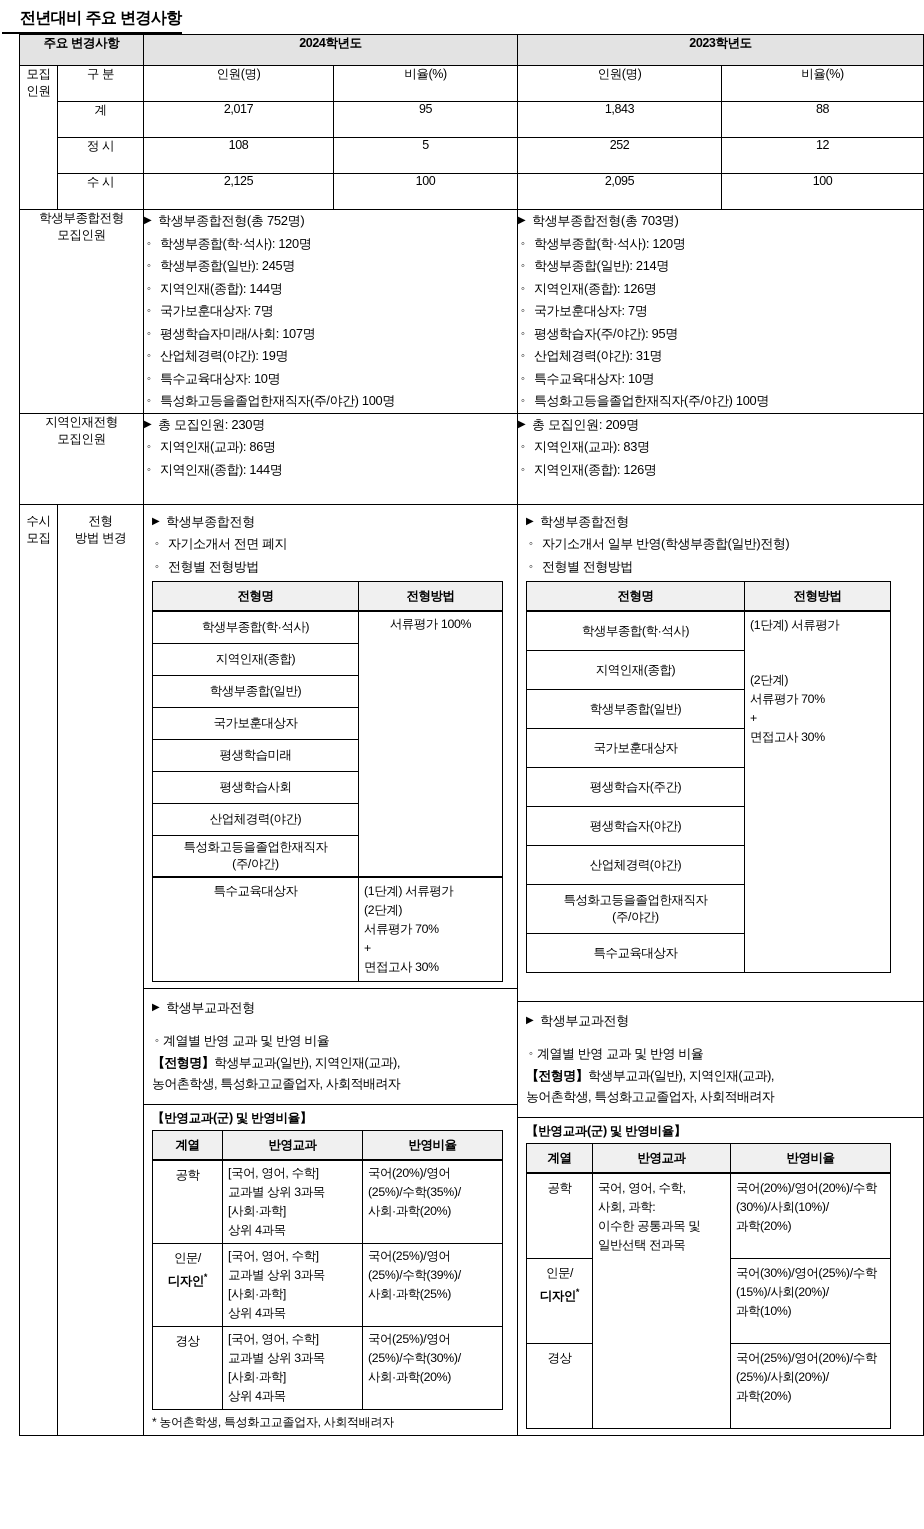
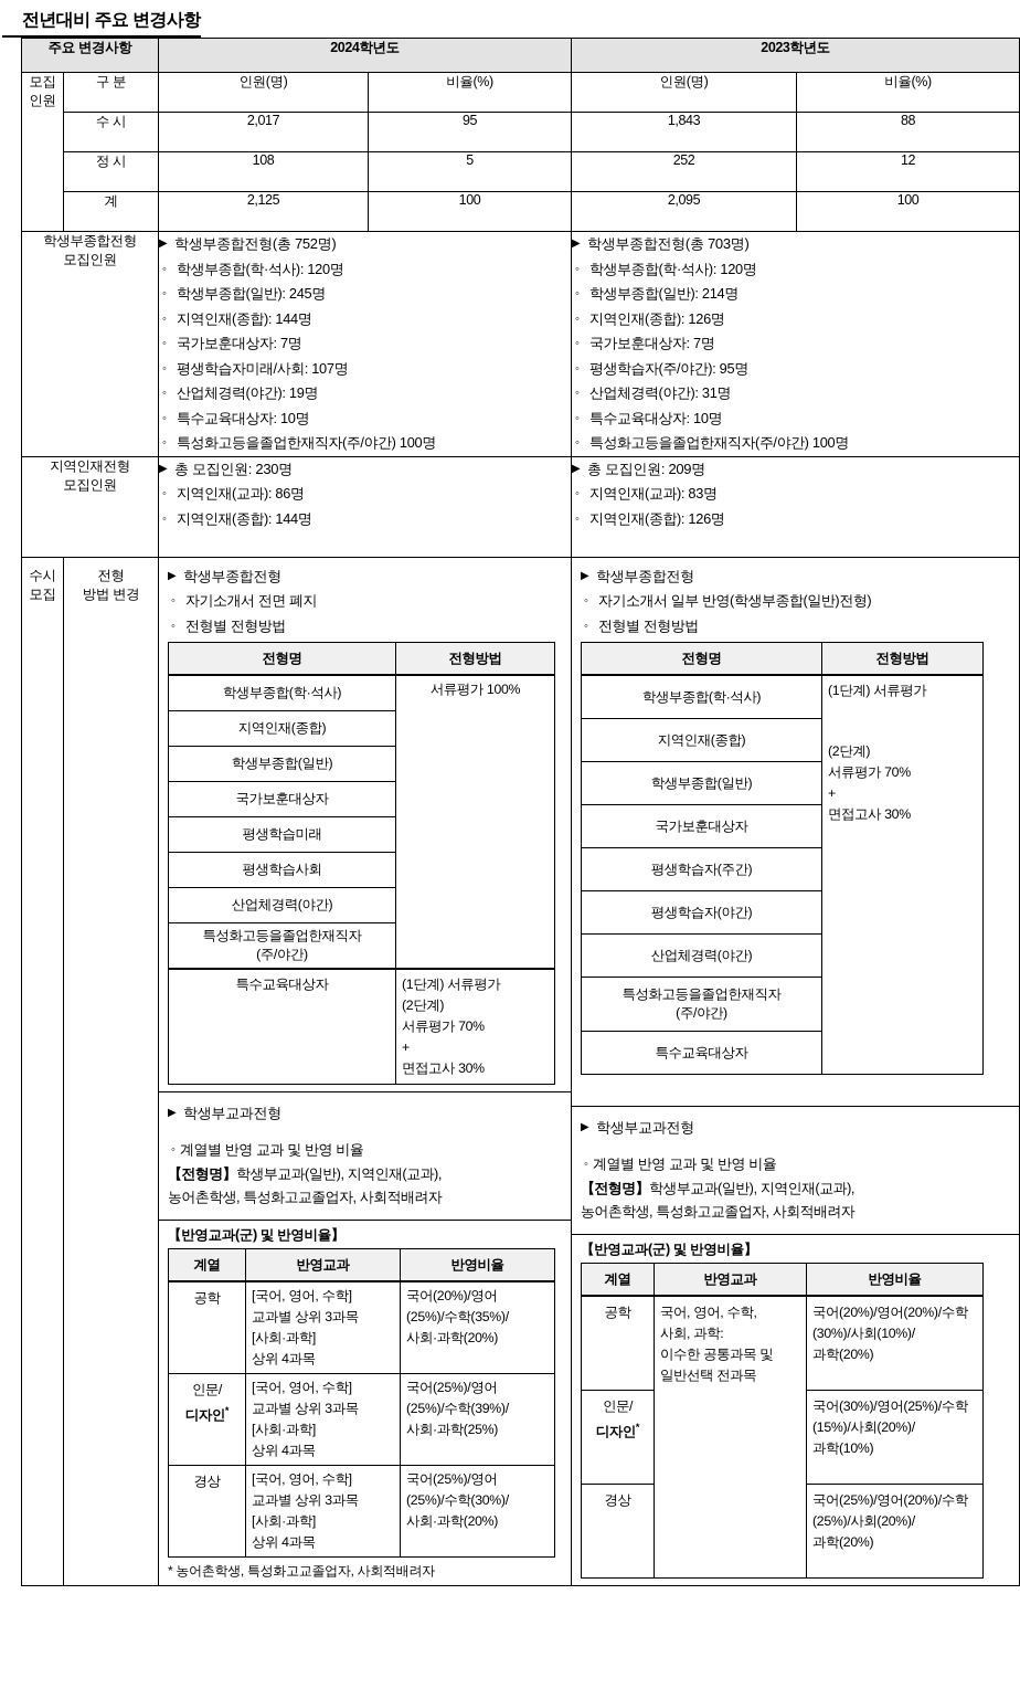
  전년대비 주요 변경사항
  주요 변경사항	2024학년도	2023학년도
  모집 인원	구 분	인원(명)	비율(%)	인원(명)	비율(%)
- 계	2,017	95	1,843	88
+ 수 시	2,017	95	1,843	88
  정 시	108	5	252	12
- 수 시	2,125	100	2,095	100
+ 계	2,125	100	2,095	100
  학생부종합전형 모집인원	학생부종합전형(총 752명) 학생부종합(학·석사): 120명 학생부종합(일반): 245명 지역인재(종합): 144명 국가보훈대상자: 7명 평생학습자미래/사회: 107명 산업체경력(야간): 19명 특수교육대상자: 10명 특성화고등을졸업한재직자(주/야간) 100명	학생부종합전형(총 703명) 학생부종합(학·석사): 120명 학생부종합(일반): 214명 지역인재(종합): 126명 국가보훈대상자: 7명 평생학습자(주/야간): 95명 산업체경력(야간): 31명 특수교육대상자: 10명 특성화고등을졸업한재직자(주/야간) 100명
  지역인재전형 모집인원	총 모집인원: 230명 지역인재(교과): 86명 지역인재(종합): 144명	총 모집인원: 209명 지역인재(교과): 83명 지역인재(종합): 126명
  수시 모집	전형 방법 변경	학생부종합전형 자기소개서 전면 폐지 전형별 전형방법
  전형명	전형방법
  학생부종합(학·석사)	서류평가 100%
  지역인재(종합)
  학생부종합(일반)
  국가보훈대상자
  평생학습미래
  평생학습사회
  산업체경력(야간)
  특성화고등을졸업한재직자 (주/야간)
  특수교육대상자	(1단계) 서류평가 (2단계) 서류평가 70% + 면접고사 30%
  		학생부교과전형 계열별 반영 교과 및 반영 비율 【전형명】학생부교과(일반), 지역인재(교과), 농어촌학생, 특성화고교졸업자, 사회적배려자 【반영교과(군) 및 반영비율】
  계열	반영교과	반영비율
  공학	[국어, 영어, 수학] 교과별 상위 3과목 [사회·과학] 상위 4과목	국어(20%)/영어 (25%)/수학(35%)/ 사회·과학(20%)
  인문/ 디자인*	[국어, 영어, 수학] 교과별 상위 3과목 [사회·과학] 상위 4과목	국어(25%)/영어 (25%)/수학(39%)/ 사회·과학(25%)
  경상	[국어, 영어, 수학] 교과별 상위 3과목 [사회·과학] 상위 4과목	국어(25%)/영어 (25%)/수학(30%)/ 사회·과학(20%)
  		* 농어촌학생, 특성화고교졸업자, 사회적배려자	학생부종합전형 자기소개서 일부 반영(학생부종합(일반)전형) 전형별 전형방법
  전형명	전형방법
  학생부종합(학·석사)	(1단계) 서류평가 (2단계) 서류평가 70% + 면접고사 30%
  지역인재(종합)
  학생부종합(일반)
  국가보훈대상자
  평생학습자(주간)
  평생학습자(야간)
  산업체경력(야간)
  특성화고등을졸업한재직자 (주/야간)
  특수교육대상자
  			학생부교과전형 계열별 반영 교과 및 반영 비율 【전형명】학생부교과(일반), 지역인재(교과), 농어촌학생, 특성화고교졸업자, 사회적배려자 【반영교과(군) 및 반영비율】
  계열	반영교과	반영비율
  공학	국어, 영어, 수학, 사회, 과학: 이수한 공통과목 및 일반선택 전과목	국어(20%)/영어(20%)/수학 (30%)/사회(10%)/ 과학(20%)
  인문/ 디자인*	국어(30%)/영어(25%)/수학 (15%)/사회(20%)/ 과학(10%)
  경상	국어(25%)/영어(20%)/수학 (25%)/사회(20%)/ 과학(20%)
